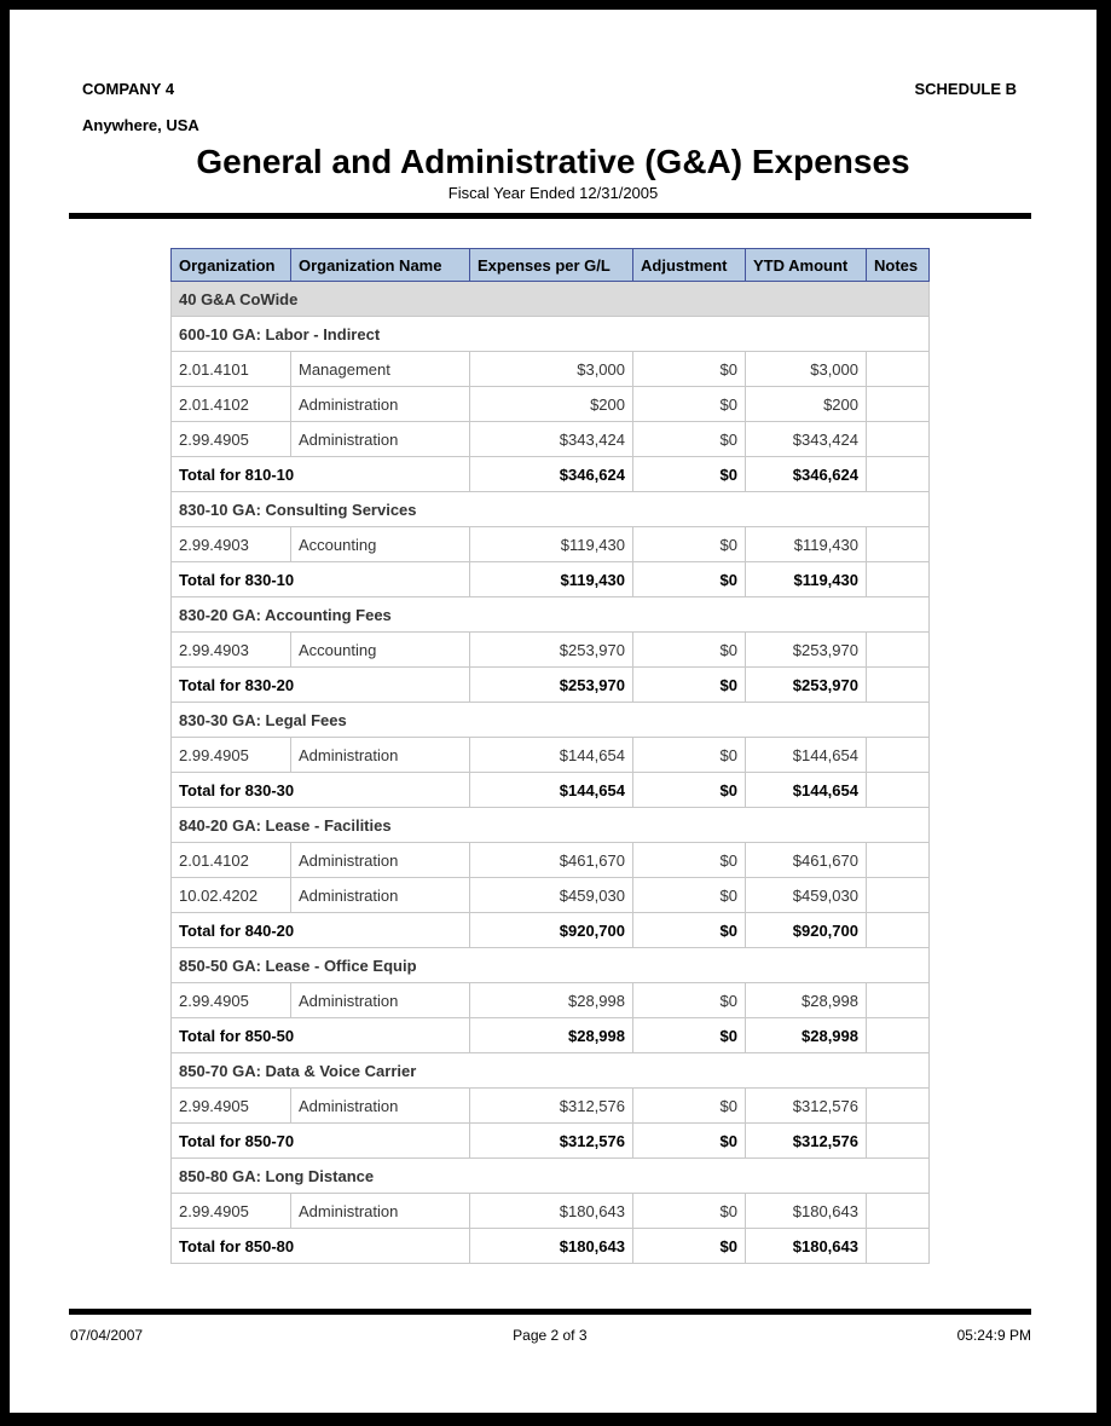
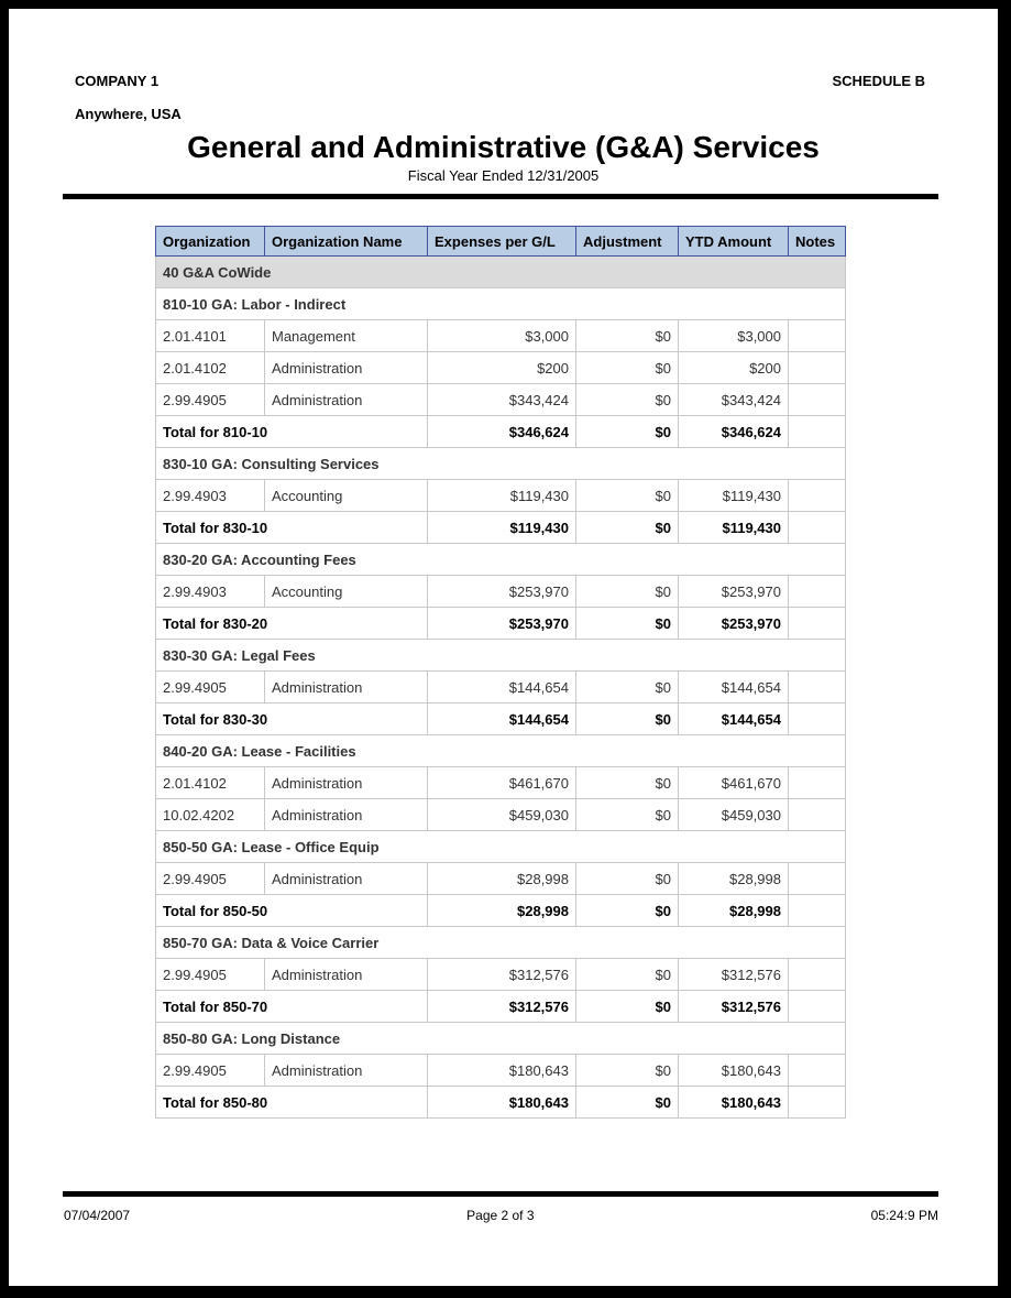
- COMPANY 4
+ COMPANY 1
  SCHEDULE B
  Anywhere, USA
- General and Administrative (G&A) Expenses
+ General and Administrative (G&A) Services
  Fiscal Year Ended 12/31/2005
  Organization	Organization Name	Expenses per G/L	Adjustment	YTD Amount	Notes
  40 G&A CoWide
- 600-10 GA: Labor - Indirect
+ 810-10 GA: Labor - Indirect
  2.01.4101	Management	$3,000	$0	$3,000
  2.01.4102	Administration	$200	$0	$200
  2.99.4905	Administration	$343,424	$0	$343,424
  Total for 810-10	$346,624	$0	$346,624
  830-10 GA: Consulting Services
  2.99.4903	Accounting	$119,430	$0	$119,430
  Total for 830-10	$119,430	$0	$119,430
  830-20 GA: Accounting Fees
  2.99.4903	Accounting	$253,970	$0	$253,970
  Total for 830-20	$253,970	$0	$253,970
  830-30 GA: Legal Fees
  2.99.4905	Administration	$144,654	$0	$144,654
  Total for 830-30	$144,654	$0	$144,654
  840-20 GA: Lease - Facilities
  2.01.4102	Administration	$461,670	$0	$461,670
  10.02.4202	Administration	$459,030	$0	$459,030
- Total for 840-20	$920,700	$0	$920,700
  850-50 GA: Lease - Office Equip
  2.99.4905	Administration	$28,998	$0	$28,998
  Total for 850-50	$28,998	$0	$28,998
  850-70 GA: Data & Voice Carrier
  2.99.4905	Administration	$312,576	$0	$312,576
  Total for 850-70	$312,576	$0	$312,576
  850-80 GA: Long Distance
  2.99.4905	Administration	$180,643	$0	$180,643
  Total for 850-80	$180,643	$0	$180,643
  07/04/2007
  Page 2 of 3
  05:24:9 PM
